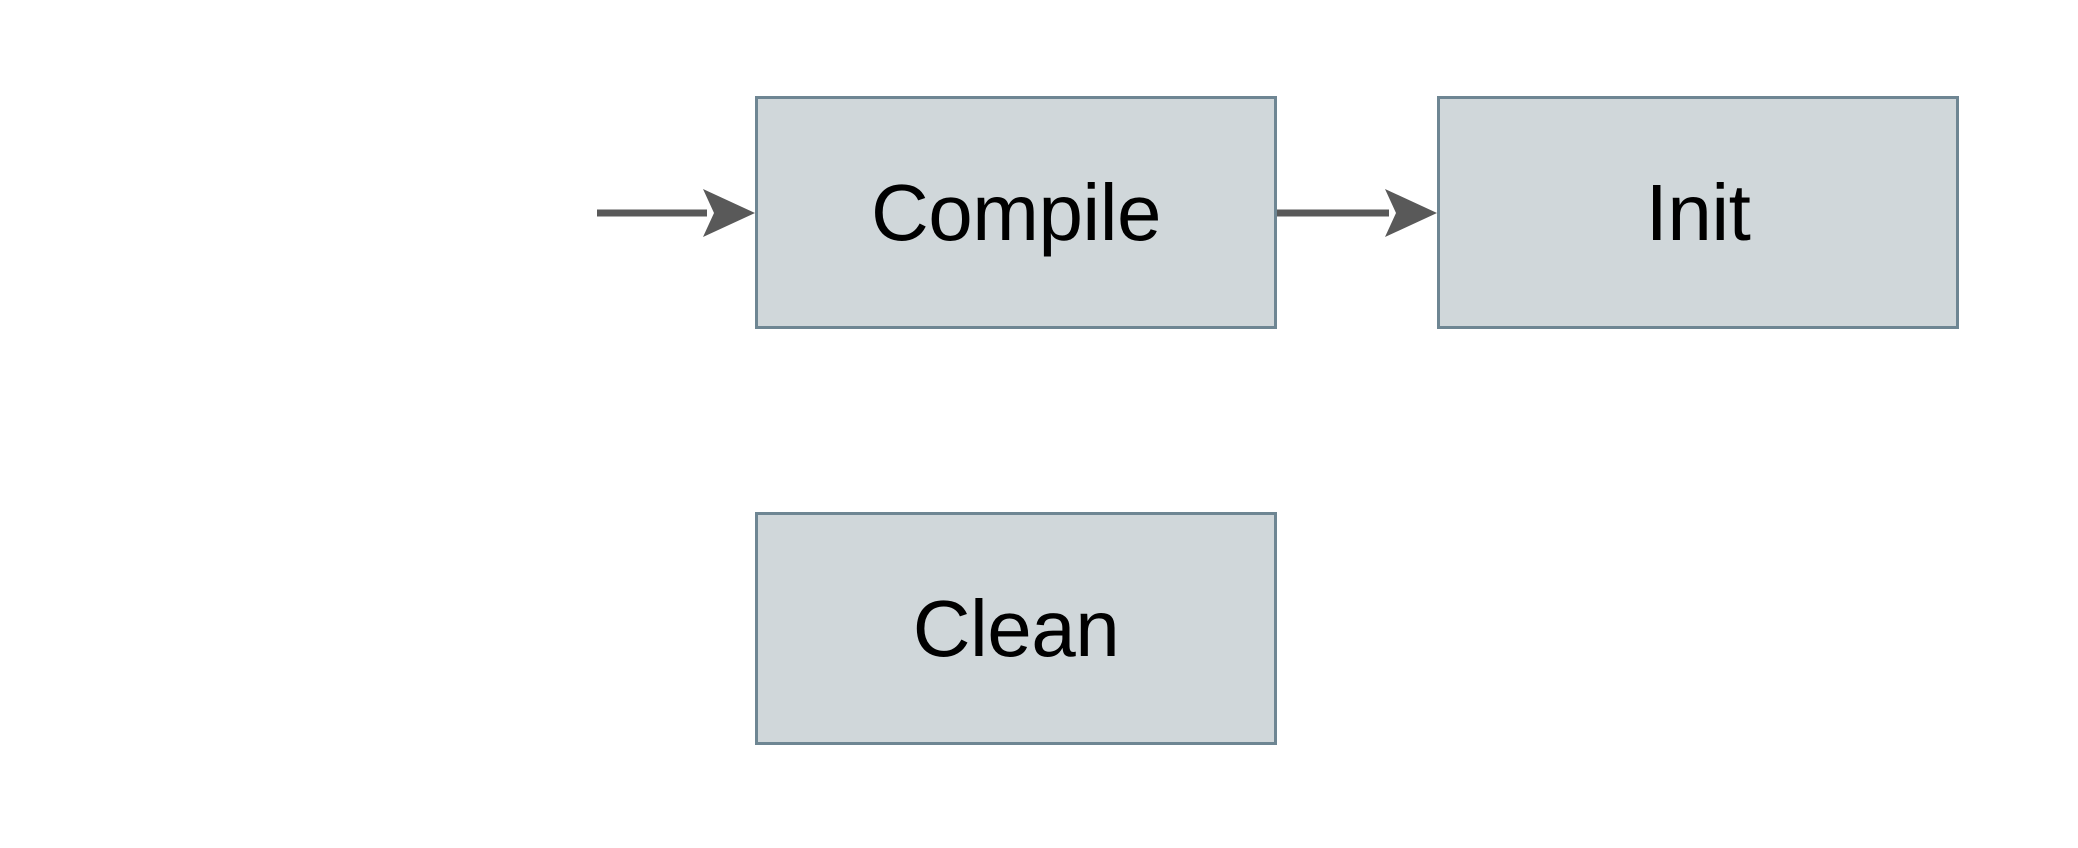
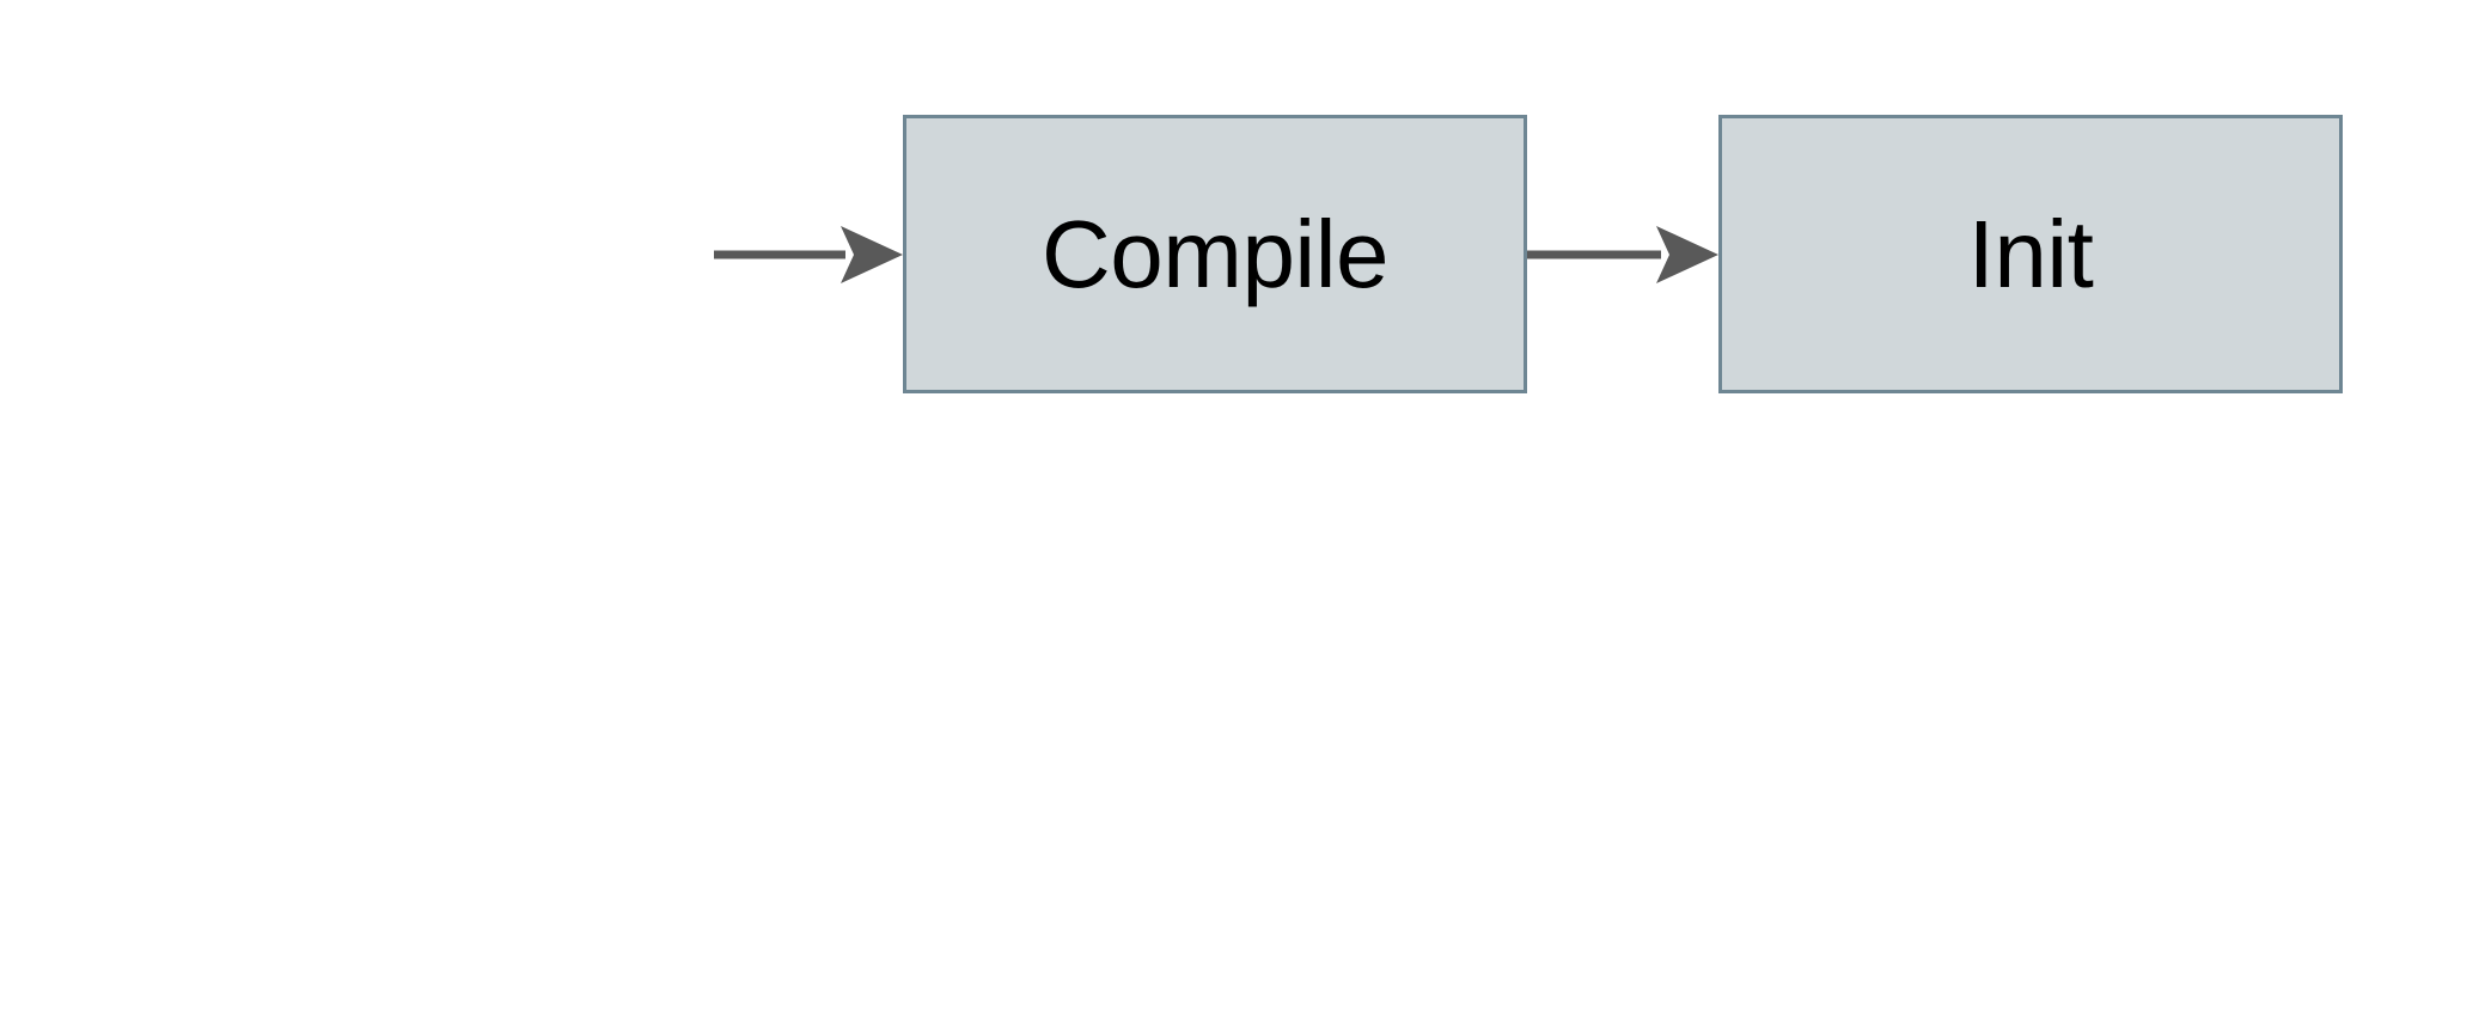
  Compile
  Init
- Clean
